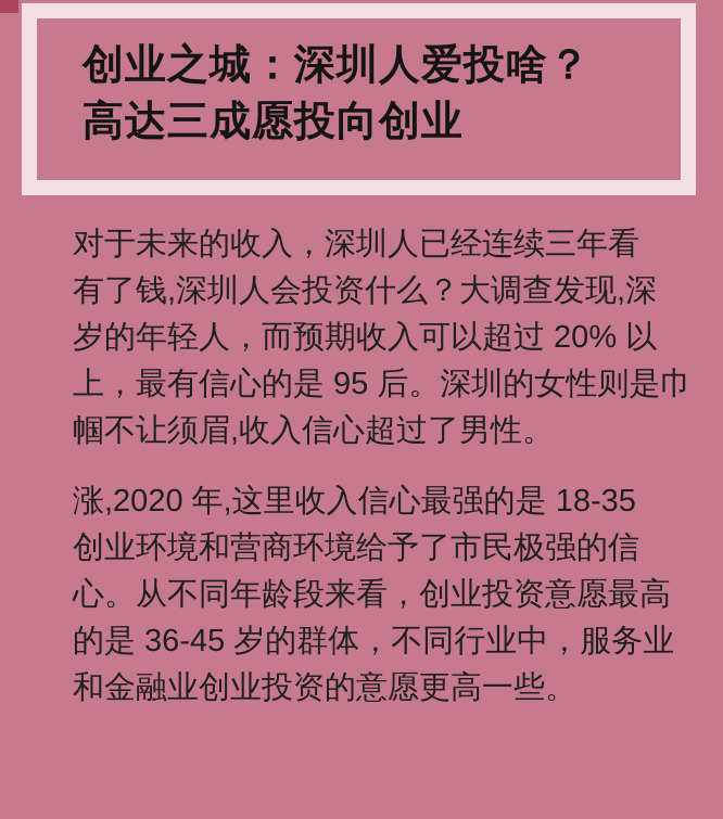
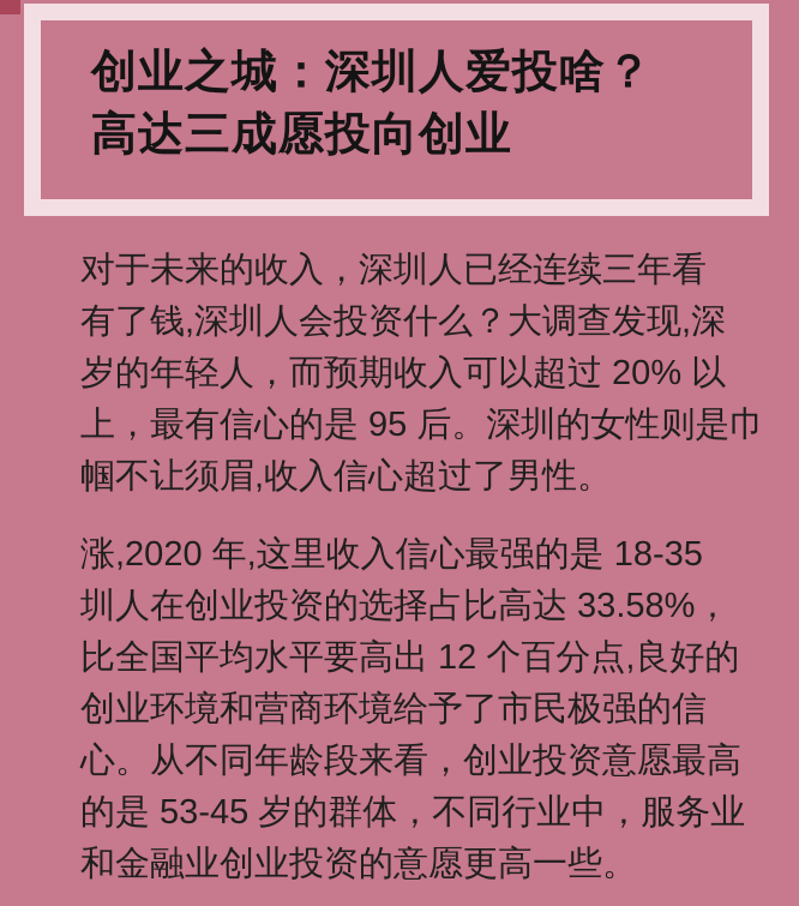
  创业之城：深圳人爱投啥？
  高达三成愿投向创业
  对于未来的收入，深圳人已经连续三年看
  有了钱,深圳人会投资什么？大调查发现,深
  岁的年轻人，而预期收入可以超过 20% 以
  上，最有信心的是 95 后。深圳的女性则是巾
  帼不让须眉,收入信心超过了男性。
  涨,2020 年,这里收入信心最强的是 18-35
+ 圳人在创业投资的选择占比高达 33.58%，
+ 比全国平均水平要高出 12 个百分点,良好的
  创业环境和营商环境给予了市民极强的信
  心。从不同年龄段来看，创业投资意愿最高
- 的是 36-45 岁的群体，不同行业中，服务业
+ 的是 53-45 岁的群体，不同行业中，服务业
  和金融业创业投资的意愿更高一些。
